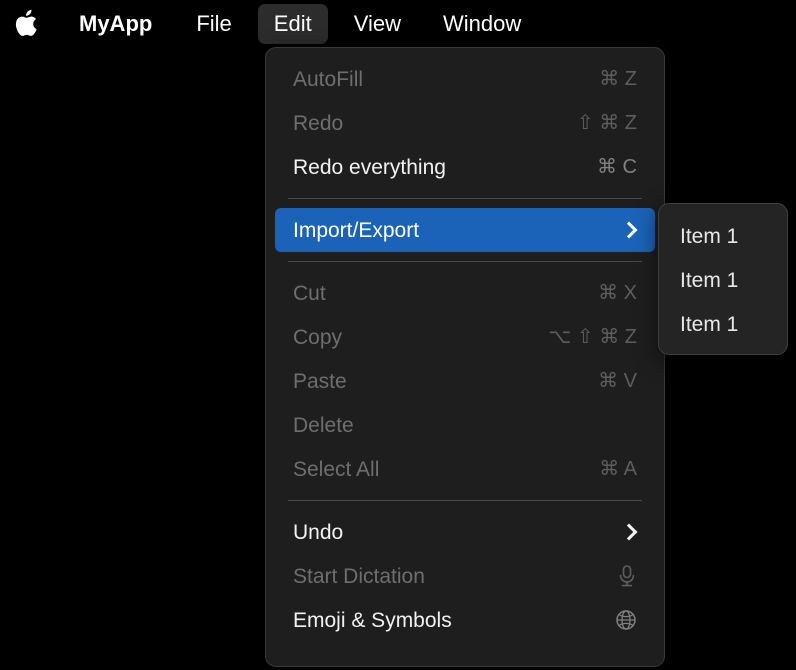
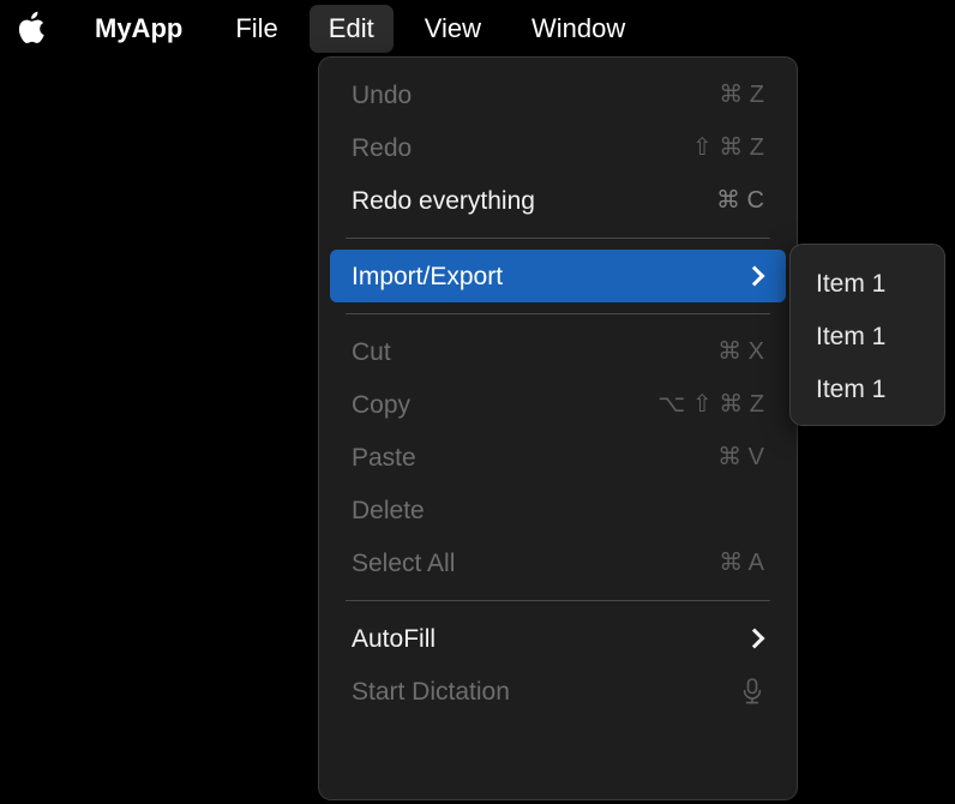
  MyApp
  File
  Edit
  View
  Window
- AutoFill
+ Undo
  ⌘ Z
  Redo
  ⇧ ⌘ Z
  Redo everything
  ⌘ C
  Import/Export
  Cut
  ⌘ X
  Copy
  ⌥ ⇧ ⌘ Z
  Paste
  ⌘ V
  Delete
  Select All
  ⌘ A
- Undo
+ AutoFill
  Start Dictation
- Emoji & Symbols
  Item 1
  Item 1
  Item 1
